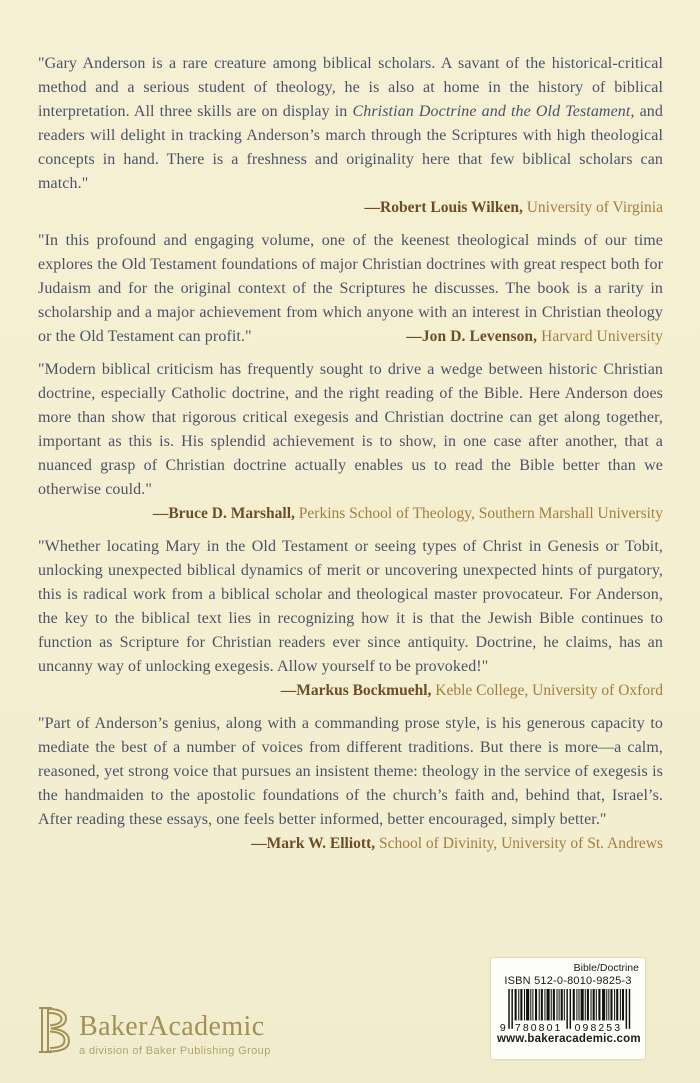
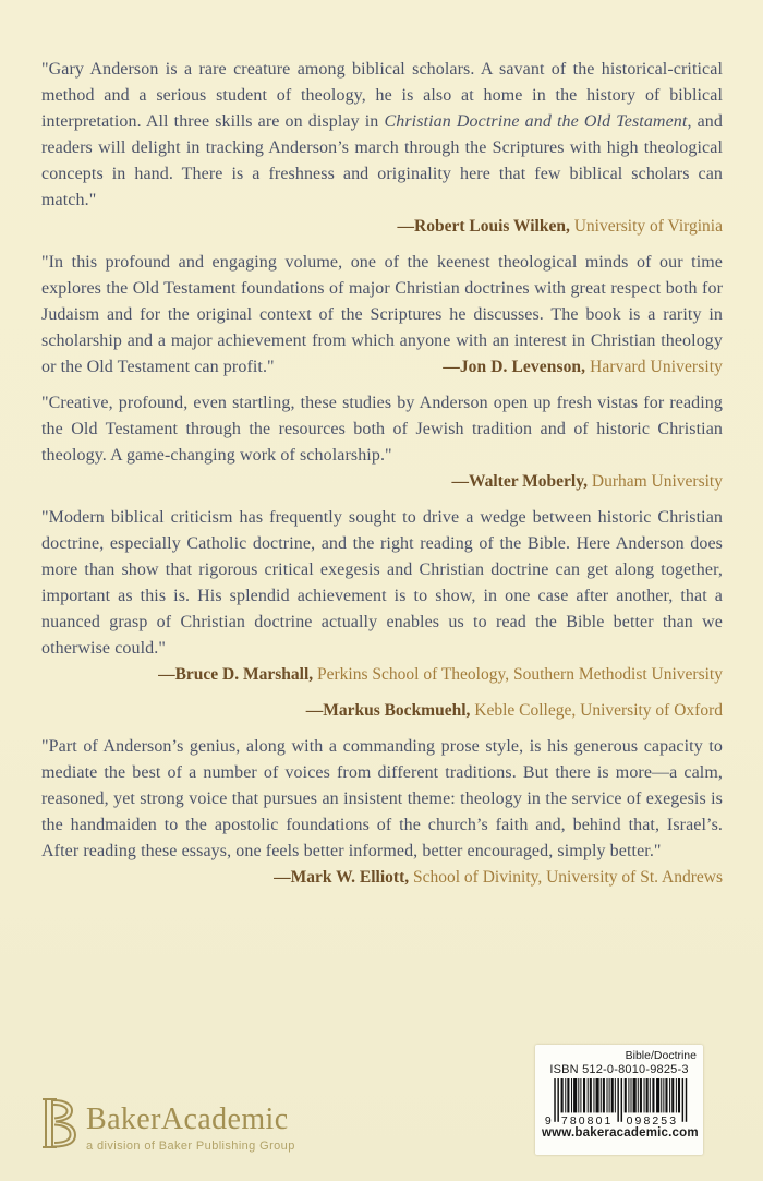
  "Gary Anderson is a rare creature among biblical scholars. A savant of the historical-critical method and a serious student of theology, he is also at home in the history of biblical interpretation. All three skills are on display in Christian Doctrine and the Old Testament, and readers will delight in tracking Anderson’s march through the Scriptures with high theological concepts in hand. There is a freshness and originality here that few biblical scholars can match."
  —Robert Louis Wilken, University of Virginia
  "In this profound and engaging volume, one of the keenest theological minds of our time explores the Old Testament foundations of major Christian doctrines with great respect both for Judaism and for the original context of the Scriptures he discusses. The book is a rarity in scholarship and a major achievement from which anyone with an interest in Christian theology or the Old Testament can profit."
  —Jon D. Levenson, Harvard University
+ "Creative, profound, even startling, these studies by Anderson open up fresh vistas for reading the Old Testament through the resources both of Jewish tradition and of historic Christian theology. A game-changing work of scholarship."
+ —Walter Moberly, Durham University
  "Modern biblical criticism has frequently sought to drive a wedge between historic Christian doctrine, especially Catholic doctrine, and the right reading of the Bible. Here Anderson does more than show that rigorous critical exegesis and Christian doctrine can get along together, important as this is. His splendid achievement is to show, in one case after another, that a nuanced grasp of Christian doctrine actually enables us to read the Bible better than we otherwise could."
- —Bruce D. Marshall, Perkins School of Theology, Southern Marshall University
+ —Bruce D. Marshall, Perkins School of Theology, Southern Methodist University
- "Whether locating Mary in the Old Testament or seeing types of Christ in Genesis or Tobit, unlocking unexpected biblical dynamics of merit or uncovering unexpected hints of purgatory, this is radical work from a biblical scholar and theological master provocateur. For Anderson, the key to the biblical text lies in recognizing how it is that the Jewish Bible continues to function as Scripture for Christian readers ever since antiquity. Doctrine, he claims, has an uncanny way of unlocking exegesis. Allow yourself to be provoked!"
  —Markus Bockmuehl, Keble College, University of Oxford
  "Part of Anderson’s genius, along with a commanding prose style, is his generous capacity to mediate the best of a number of voices from different traditions. But there is more—a calm, reasoned, yet strong voice that pursues an insistent theme: theology in the service of exegesis is the handmaiden to the apostolic foundations of the church’s faith and, behind that, Israel’s. After reading these essays, one feels better informed, better encouraged, simply better."
  —Mark W. Elliott, School of Divinity, University of St. Andrews
  BakerAcademic
  a division of Baker Publishing Group
  Bible/Doctrine
  ISBN 512-0-8010-9825-3
  9
  780801
  098253
  www.bakeracademic.com
